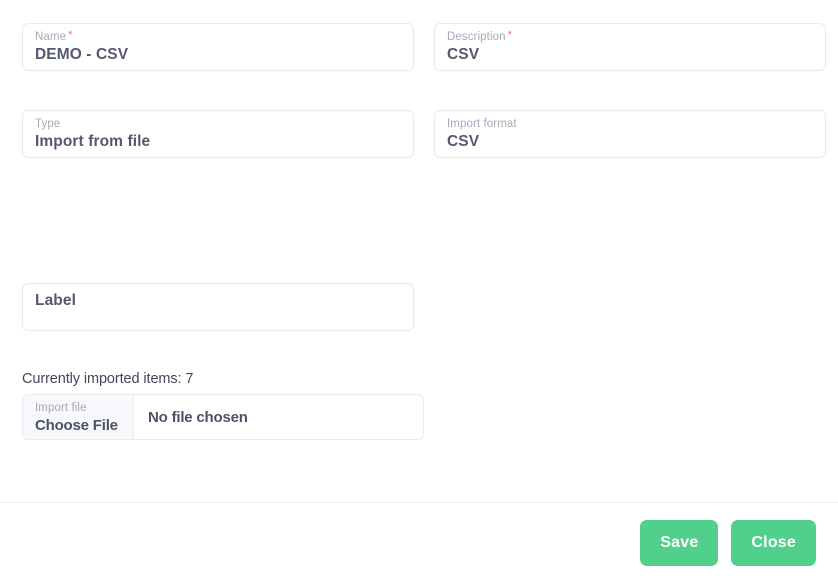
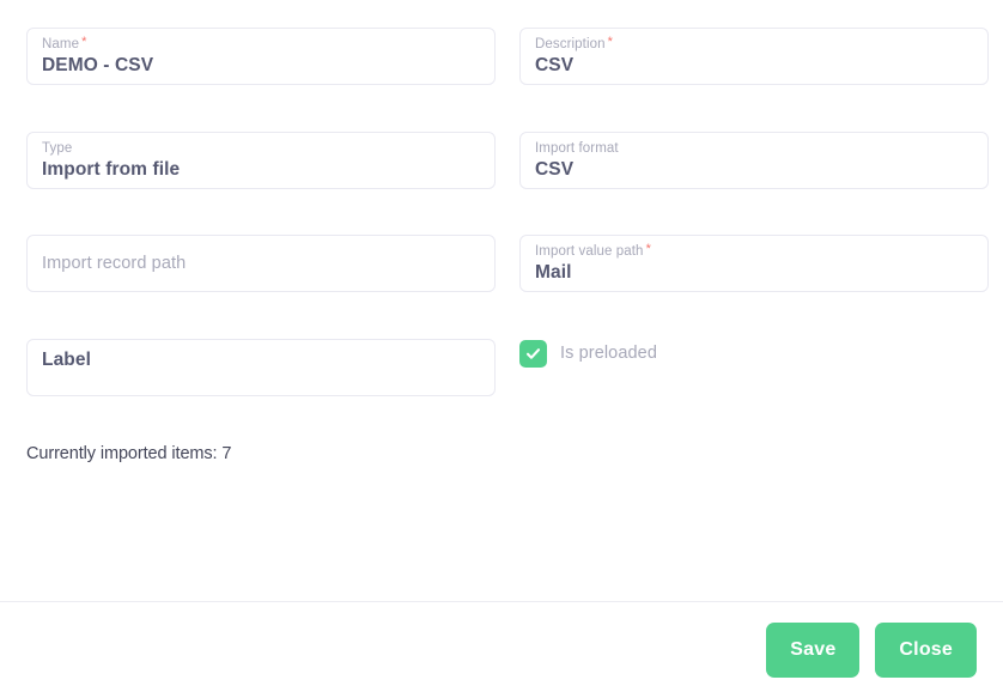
  Name *
  DEMO - CSV
  Description *
  CSV
  Type
  Import from file
  Import format
  CSV
+ Import record path
+ Import value path *
+ Mail
  Label
+ Is preloaded
  Currently imported items: 7
- Import file
- Choose File
- No file chosen
  Save
  Close
